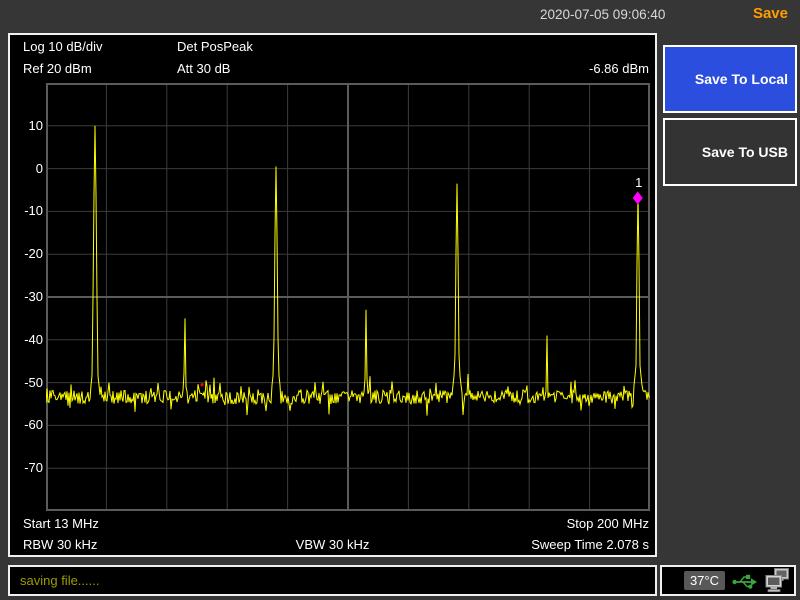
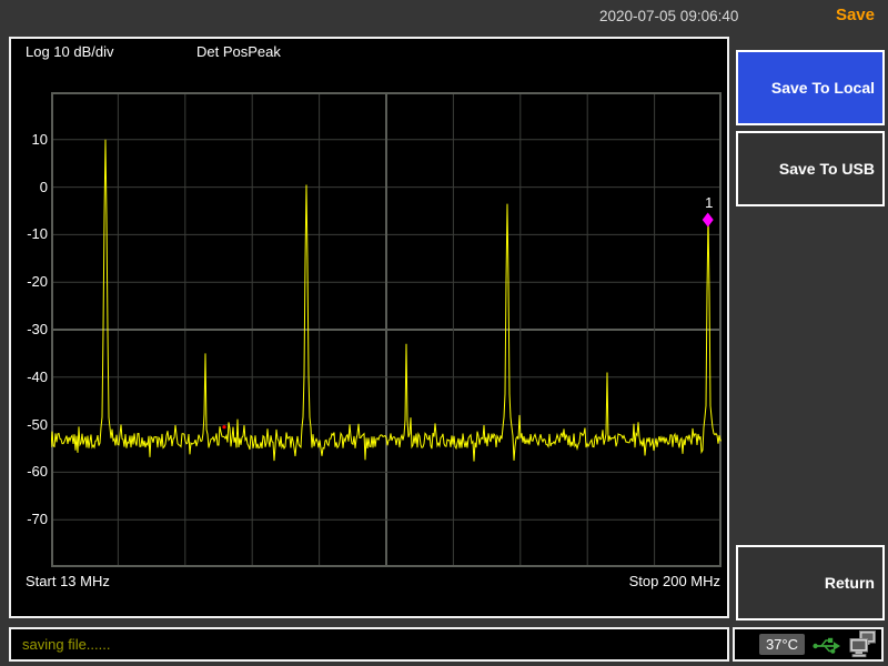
  2020-07-05 09:06:40
  Save
  Log 10 dB/div
  Det PosPeak
- Ref 20 dBm
- Att 30 dB
- -6.86 dBm
  10
  0
  -10
  -20
  -30
  -40
  -50
  -60
  -70
  1
  Start 13 MHz
  Stop 200 MHz
- RBW 30 kHz
- VBW 30 kHz
- Sweep Time 2.078 s
  Save To Local
  Save To USB
+ Return
  saving file......
  37°C
